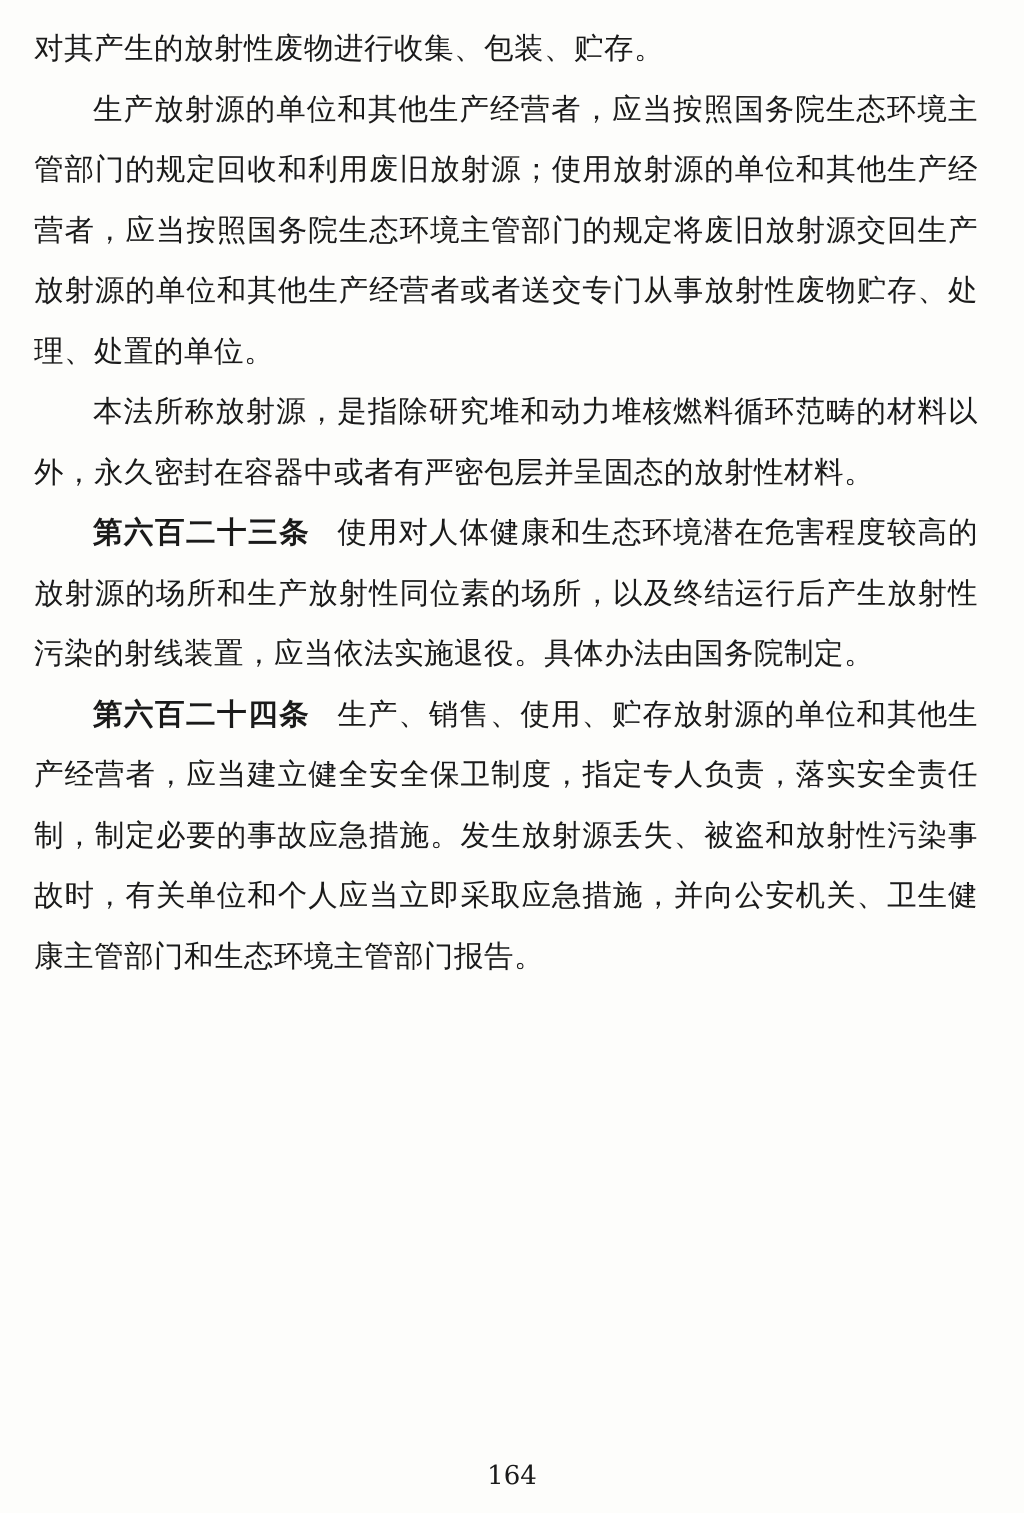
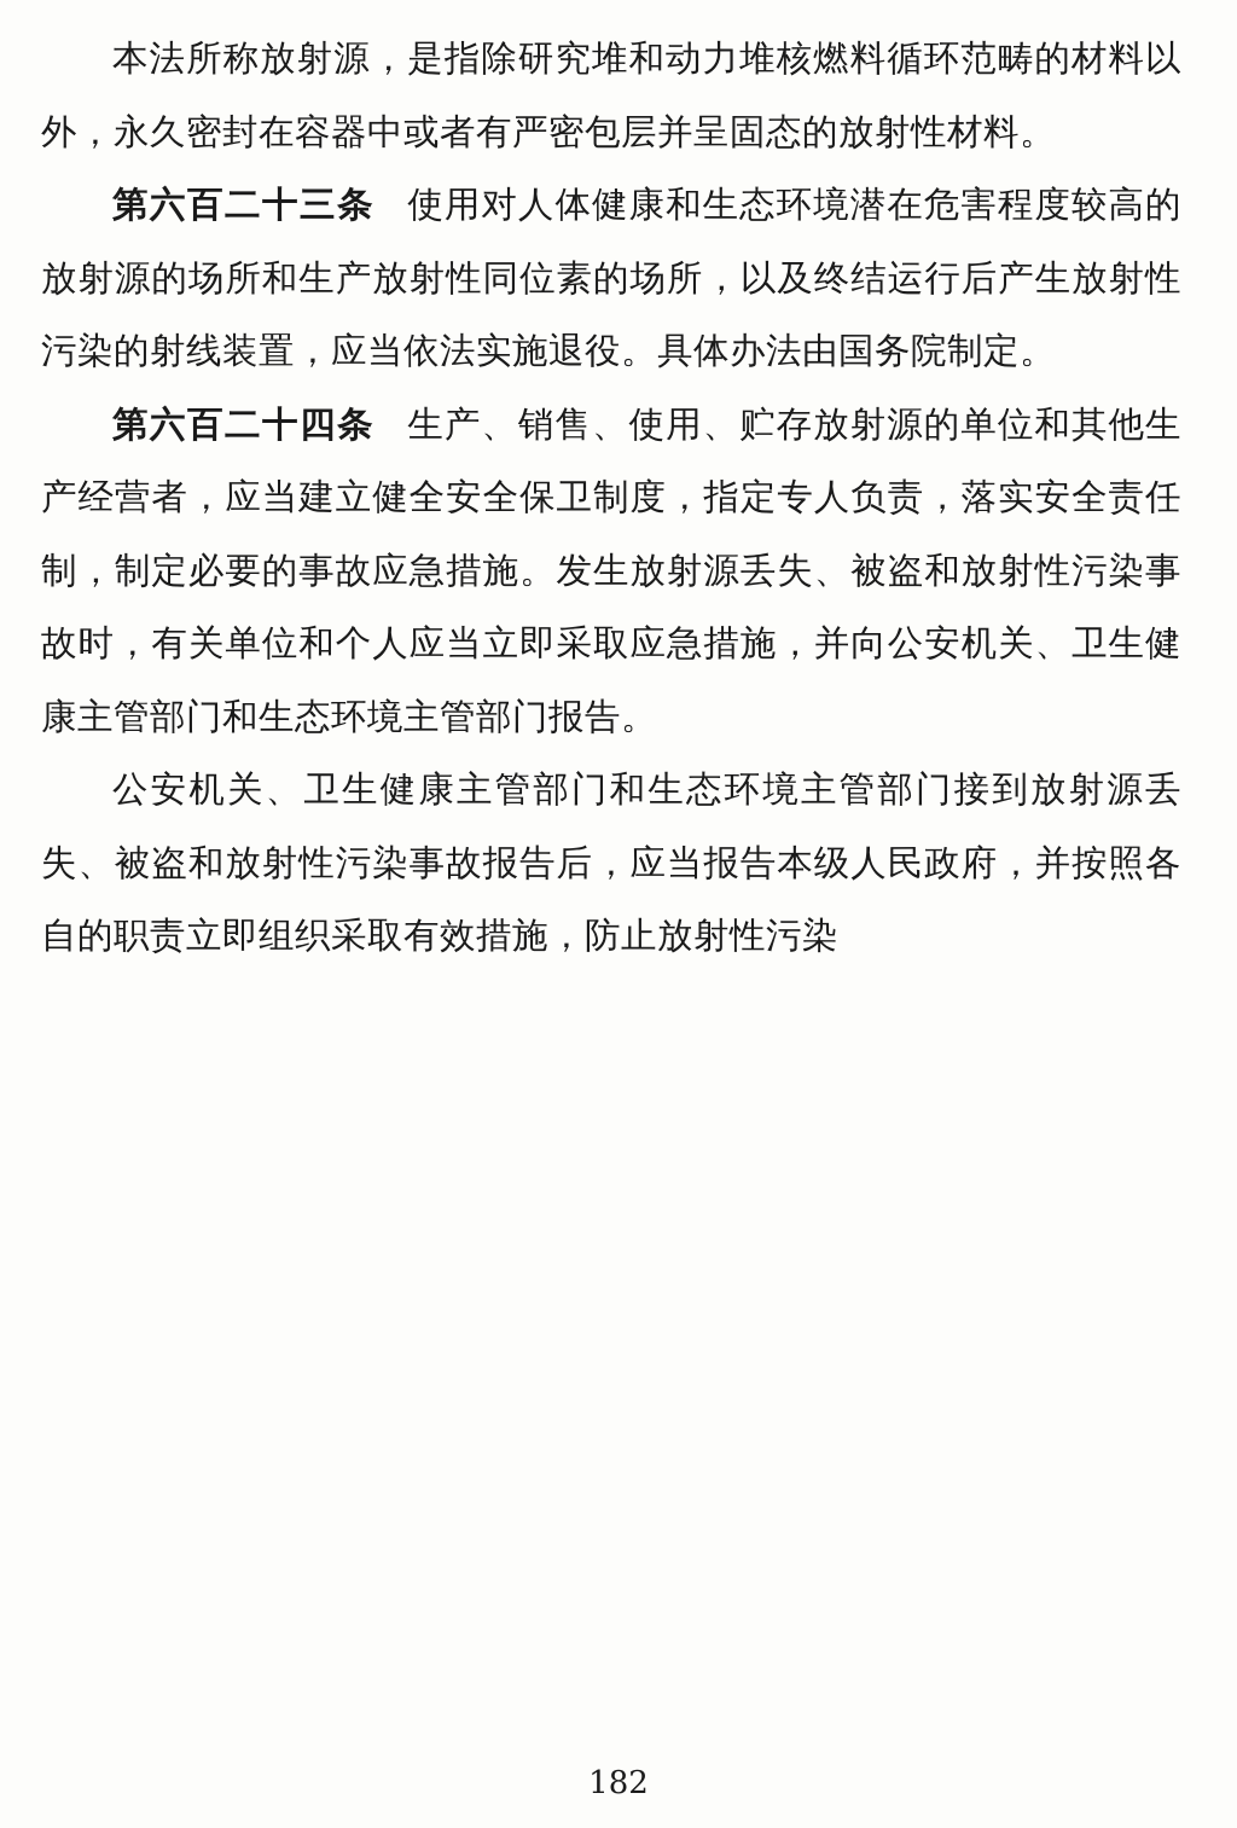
- 对其产生的放射性废物进行收集、包装、贮存。
- 生产放射源的单位和其他生产经营者，应当按照国务院生态环境主管部门的规定回收和利用废旧放射源；使用放射源的单位和其他生产经营者，应当按照国务院生态环境主管部门的规定将废旧放射源交回生产放射源的单位和其他生产经营者或者送交专门从事放射性废物贮存、处理、处置的单位。
  本法所称放射源，是指除研究堆和动力堆核燃料循环范畴的材料以外，永久密封在容器中或者有严密包层并呈固态的放射性材料。
  第六百二十三条 使用对人体健康和生态环境潜在危害程度较高的放射源的场所和生产放射性同位素的场所，以及终结运行后产生放射性污染的射线装置，应当依法实施退役。具体办法由国务院制定。
  第六百二十四条 生产、销售、使用、贮存放射源的单位和其他生产经营者，应当建立健全安全保卫制度，指定专人负责，落实安全责任制，制定必要的事故应急措施。发生放射源丢失、被盗和放射性污染事故时，有关单位和个人应当立即采取应急措施，并向公安机关、卫生健康主管部门和生态环境主管部门报告。
+ 公安机关、卫生健康主管部门和生态环境主管部门接到放射源丢失、被盗和放射性污染事故报告后，应当报告本级人民政府，并按照各自的职责立即组织采取有效措施，防止放射性污染
- 164
+ 182
